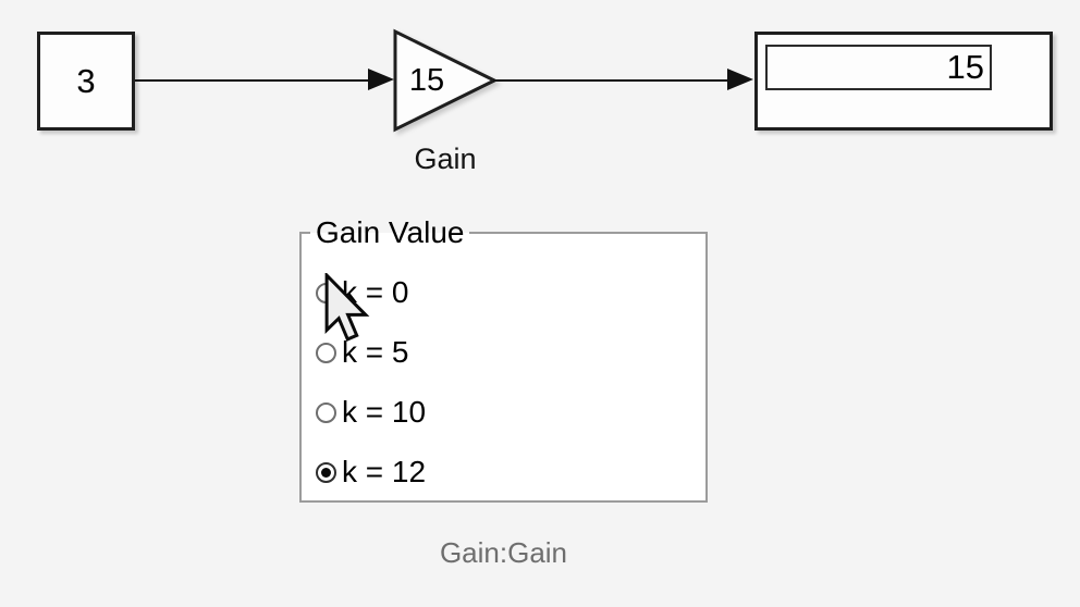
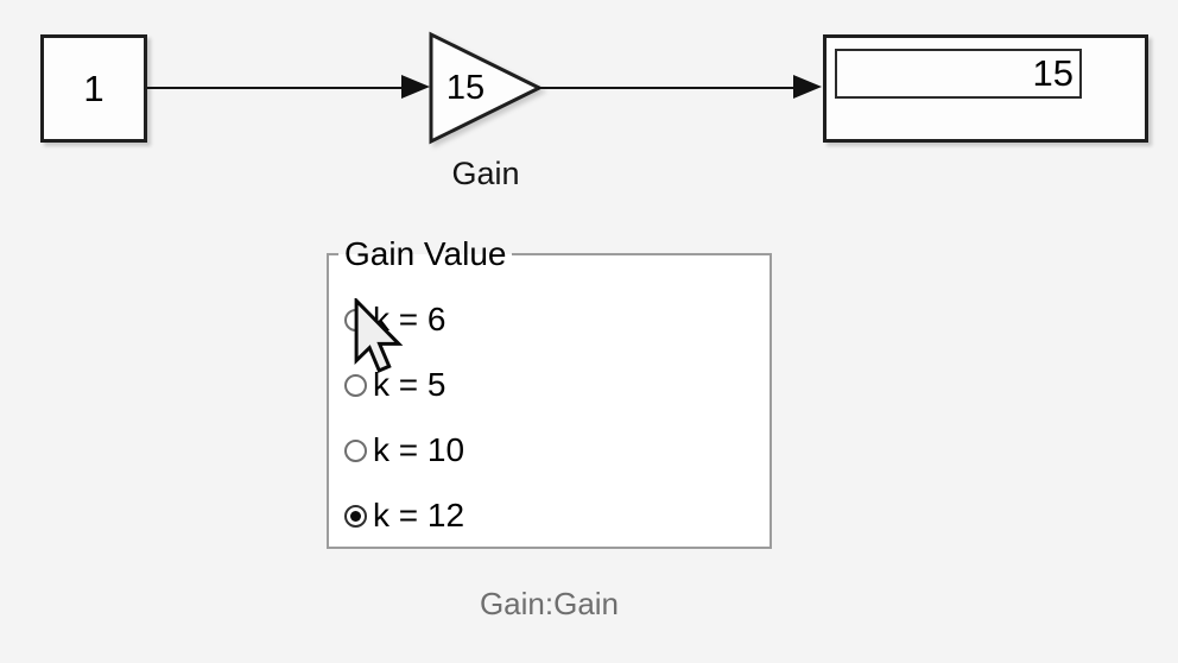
- 3
+ 1
  15
  Gain
  15
  Gain Value
- k = 0
+ k = 6
  k = 5
  k = 10
  k = 12
  Gain:Gain
